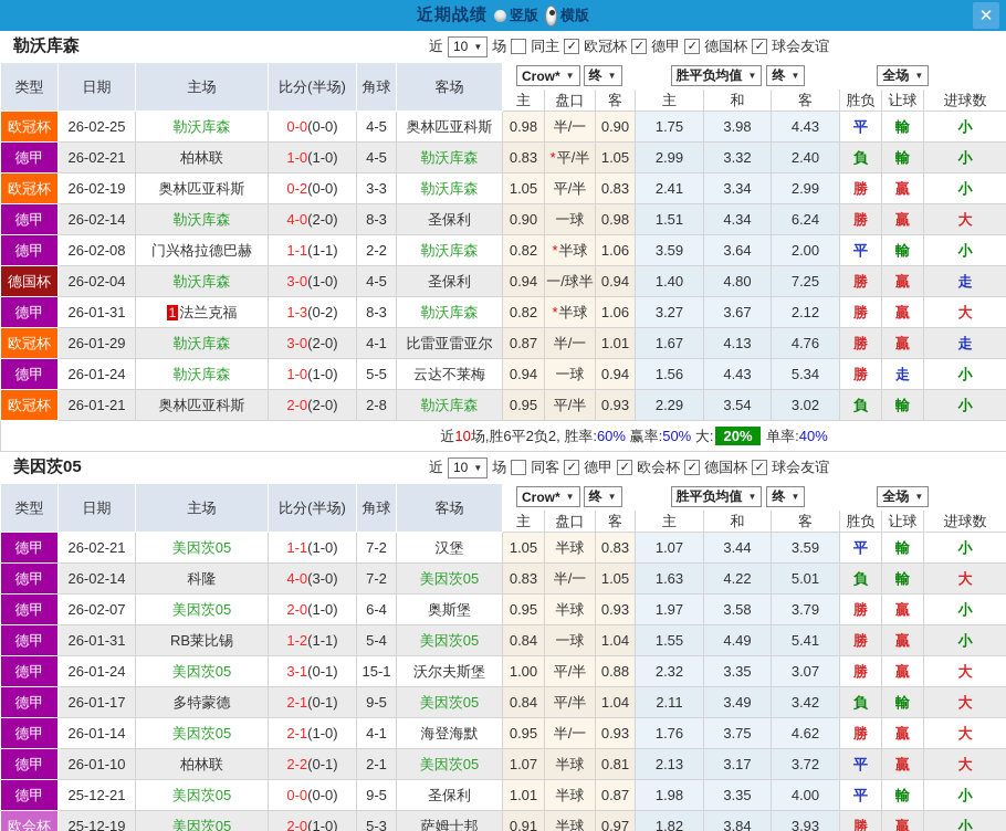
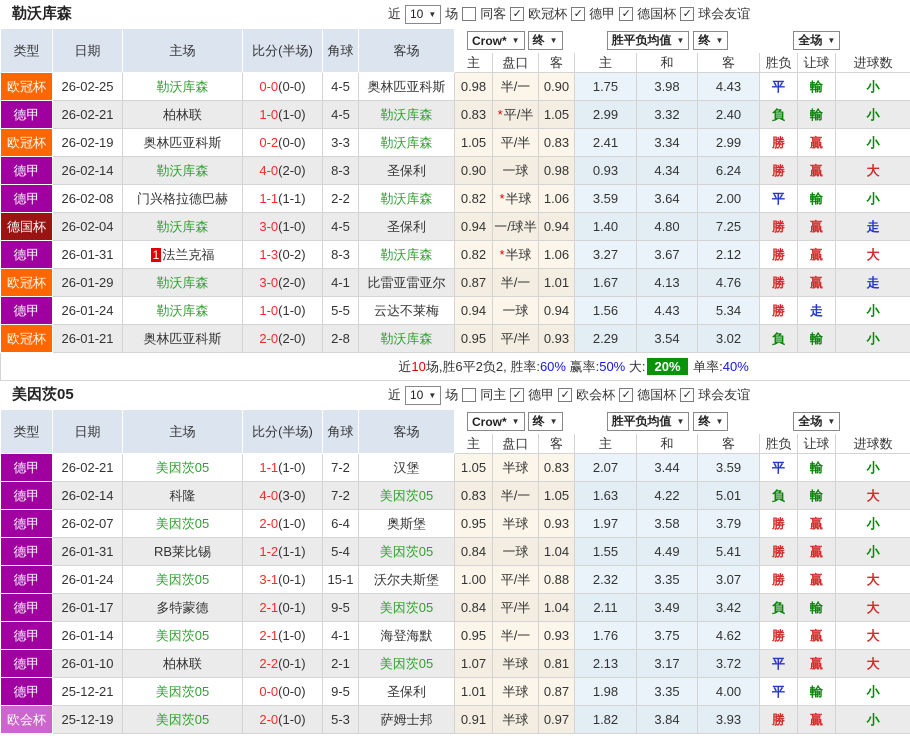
- 近期战绩
- 竖版
- 横版
- ✕
  勒沃库森
  近
  10
  ▼
  场
- 同主
+ 同客
  ✓
  欧冠杯
  ✓
  德甲
  ✓
  德国杯
  ✓
  球会友谊
  类型	日期	主场	比分(半场)	角球	客场	Crow* ▼ 终 ▼ 胜平负均值 ▼ 终 ▼ 全场 ▼
  主	盘口	客	主	和	客	胜负	让球	进球数
  欧冠杯	26-02-25	勒沃库森	0-0(0-0)	4-5	奥林匹亚科斯	0.98	半/一	0.90	1.75	3.98	4.43	平	輸	小
  德甲	26-02-21	柏林联	1-0(1-0)	4-5	勒沃库森	0.83	*平/半	1.05	2.99	3.32	2.40	負	輸	小
  欧冠杯	26-02-19	奥林匹亚科斯	0-2(0-0)	3-3	勒沃库森	1.05	平/半	0.83	2.41	3.34	2.99	勝	贏	小
- 德甲	26-02-14	勒沃库森	4-0(2-0)	8-3	圣保利	0.90	一球	0.98	1.51	4.34	6.24	勝	贏	大
+ 德甲	26-02-14	勒沃库森	4-0(2-0)	8-3	圣保利	0.90	一球	0.98	0.93	4.34	6.24	勝	贏	大
  德甲	26-02-08	门兴格拉德巴赫	1-1(1-1)	2-2	勒沃库森	0.82	*半球	1.06	3.59	3.64	2.00	平	輸	小
  德国杯	26-02-04	勒沃库森	3-0(1-0)	4-5	圣保利	0.94	一/球半	0.94	1.40	4.80	7.25	勝	贏	走
  德甲	26-01-31	1 法兰克福	1-3(0-2)	8-3	勒沃库森	0.82	*半球	1.06	3.27	3.67	2.12	勝	贏	大
  欧冠杯	26-01-29	勒沃库森	3-0(2-0)	4-1	比雷亚雷亚尔	0.87	半/一	1.01	1.67	4.13	4.76	勝	贏	走
  德甲	26-01-24	勒沃库森	1-0(1-0)	5-5	云达不莱梅	0.94	一球	0.94	1.56	4.43	5.34	勝	走	小
  欧冠杯	26-01-21	奥林匹亚科斯	2-0(2-0)	2-8	勒沃库森	0.95	平/半	0.93	2.29	3.54	3.02	負	輸	小
  近10场,胜6平2负2, 胜率:60% 赢率:50% 大: 20% 单率:40%
  美因茨05
  近
  10
  ▼
  场
- 同客
+ 同主
  ✓
  德甲
  ✓
  欧会杯
  ✓
  德国杯
  ✓
  球会友谊
  类型	日期	主场	比分(半场)	角球	客场	Crow* ▼ 终 ▼ 胜平负均值 ▼ 终 ▼ 全场 ▼
  主	盘口	客	主	和	客	胜负	让球	进球数
- 德甲	26-02-21	美因茨05	1-1(1-0)	7-2	汉堡	1.05	半球	0.83	1.07	3.44	3.59	平	輸	小
+ 德甲	26-02-21	美因茨05	1-1(1-0)	7-2	汉堡	1.05	半球	0.83	2.07	3.44	3.59	平	輸	小
  德甲	26-02-14	科隆	4-0(3-0)	7-2	美因茨05	0.83	半/一	1.05	1.63	4.22	5.01	負	輸	大
  德甲	26-02-07	美因茨05	2-0(1-0)	6-4	奥斯堡	0.95	半球	0.93	1.97	3.58	3.79	勝	贏	小
  德甲	26-01-31	RB莱比锡	1-2(1-1)	5-4	美因茨05	0.84	一球	1.04	1.55	4.49	5.41	勝	贏	小
  德甲	26-01-24	美因茨05	3-1(0-1)	15-1	沃尔夫斯堡	1.00	平/半	0.88	2.32	3.35	3.07	勝	贏	大
  德甲	26-01-17	多特蒙德	2-1(0-1)	9-5	美因茨05	0.84	平/半	1.04	2.11	3.49	3.42	負	輸	大
  德甲	26-01-14	美因茨05	2-1(1-0)	4-1	海登海默	0.95	半/一	0.93	1.76	3.75	4.62	勝	贏	大
  德甲	26-01-10	柏林联	2-2(0-1)	2-1	美因茨05	1.07	半球	0.81	2.13	3.17	3.72	平	贏	大
  德甲	25-12-21	美因茨05	0-0(0-0)	9-5	圣保利	1.01	半球	0.87	1.98	3.35	4.00	平	輸	小
  欧会杯	25-12-19	美因茨05	2-0(1-0)	5-3	萨姆士邦	0.91	半球	0.97	1.82	3.84	3.93	勝	贏	小
